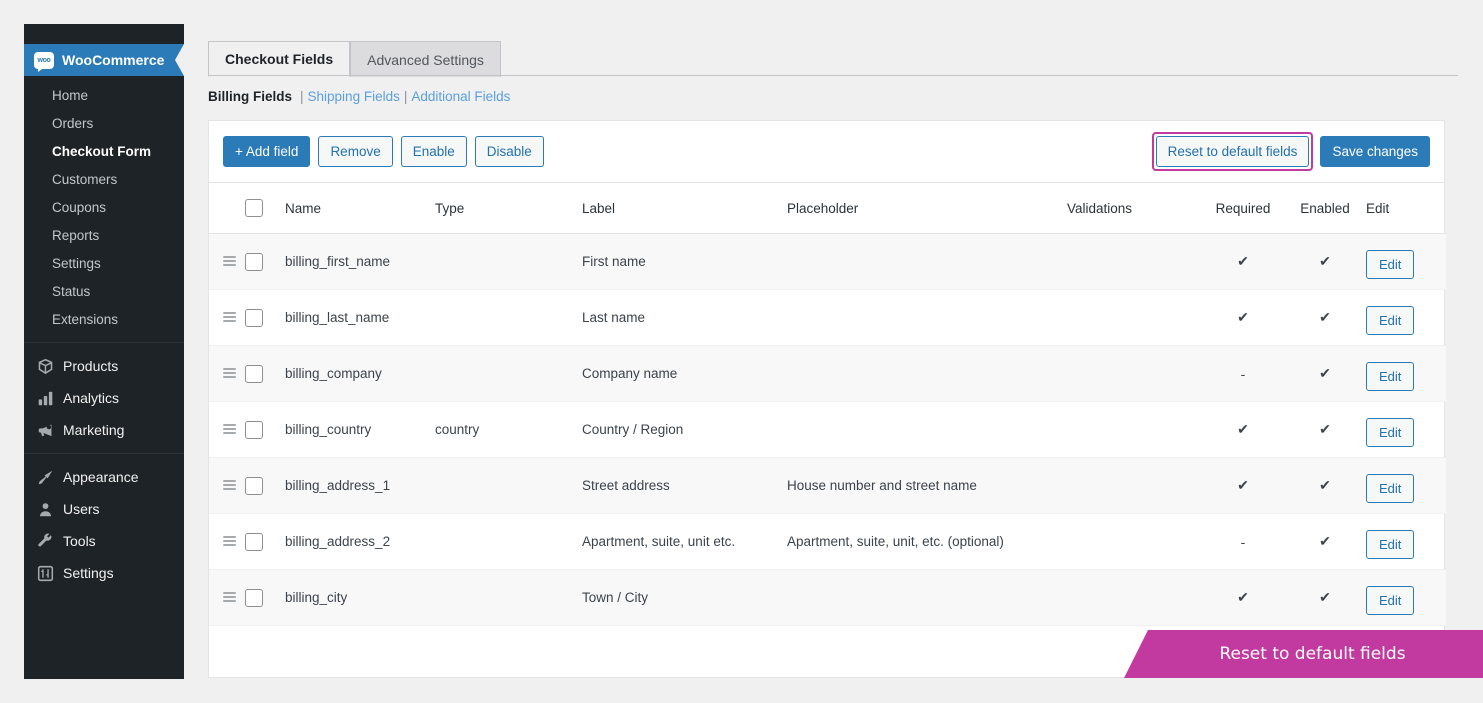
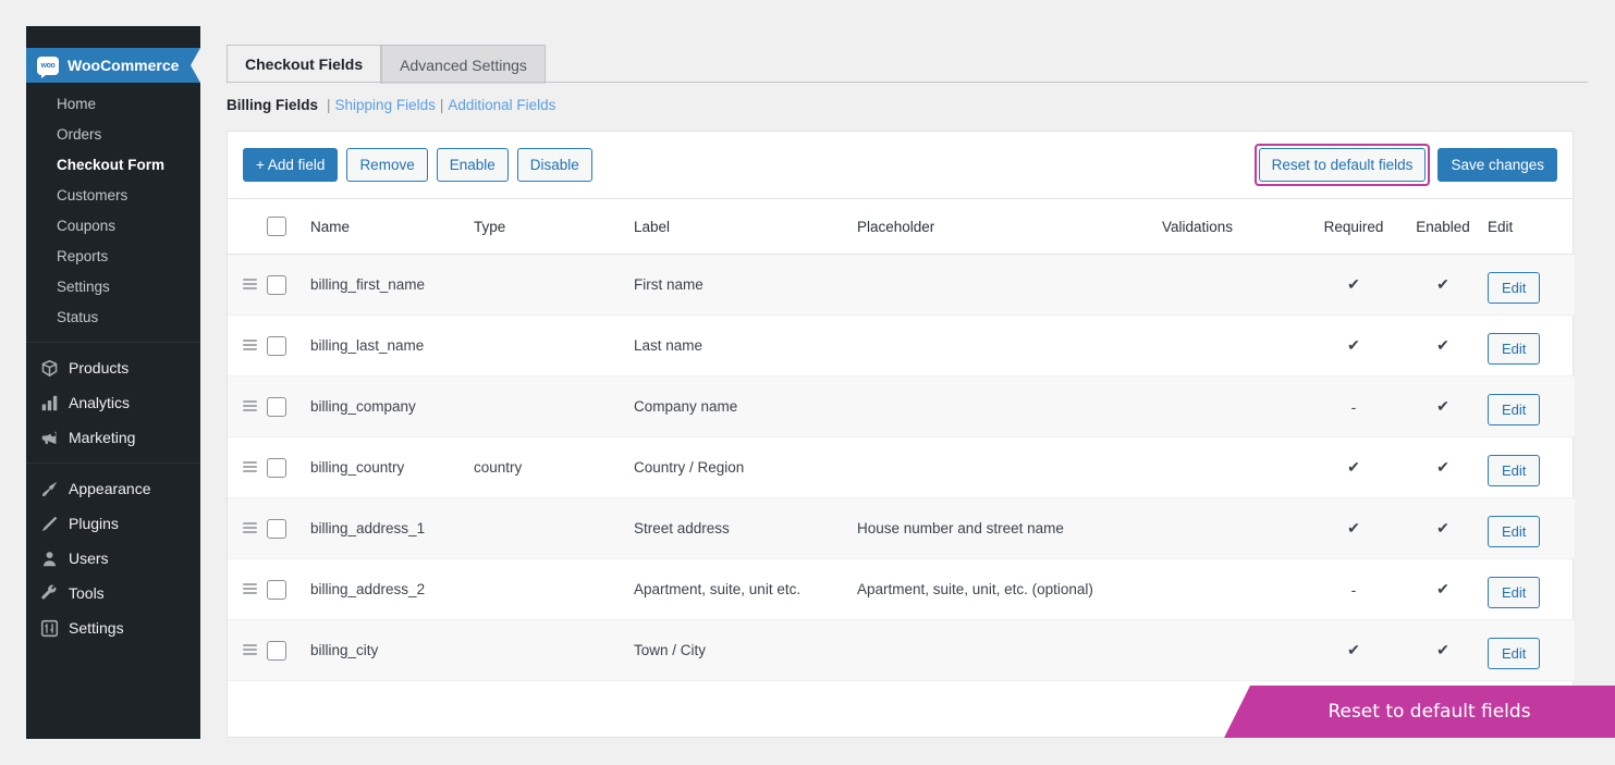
  WooCommerce
  Home
  Orders
  Checkout Form
  Customers
  Coupons
  Reports
  Settings
  Status
- Extensions
  Products
  Analytics
  Marketing
  Appearance
+ Plugins
  Users
  Tools
  Settings
  Checkout Fields
  Advanced Settings
  Billing Fields
  |
  Shipping Fields
  |
  Additional Fields
  + Add field
  Remove
  Enable
  Disable
  Reset to default fields
  Save changes
  		Name	Type	Label	Placeholder	Validations	Required	Enabled	Edit
  		billing_first_name		First name			✔	✔	Edit
  		billing_last_name		Last name			✔	✔	Edit
  		billing_company		Company name			-	✔	Edit
  		billing_country	country	Country / Region			✔	✔	Edit
  		billing_address_1		Street address	House number and street name		✔	✔	Edit
  		billing_address_2		Apartment, suite, unit etc.	Apartment, suite, unit, etc. (optional)		-	✔	Edit
  		billing_city		Town / City			✔	✔	Edit
  Reset to default fields
